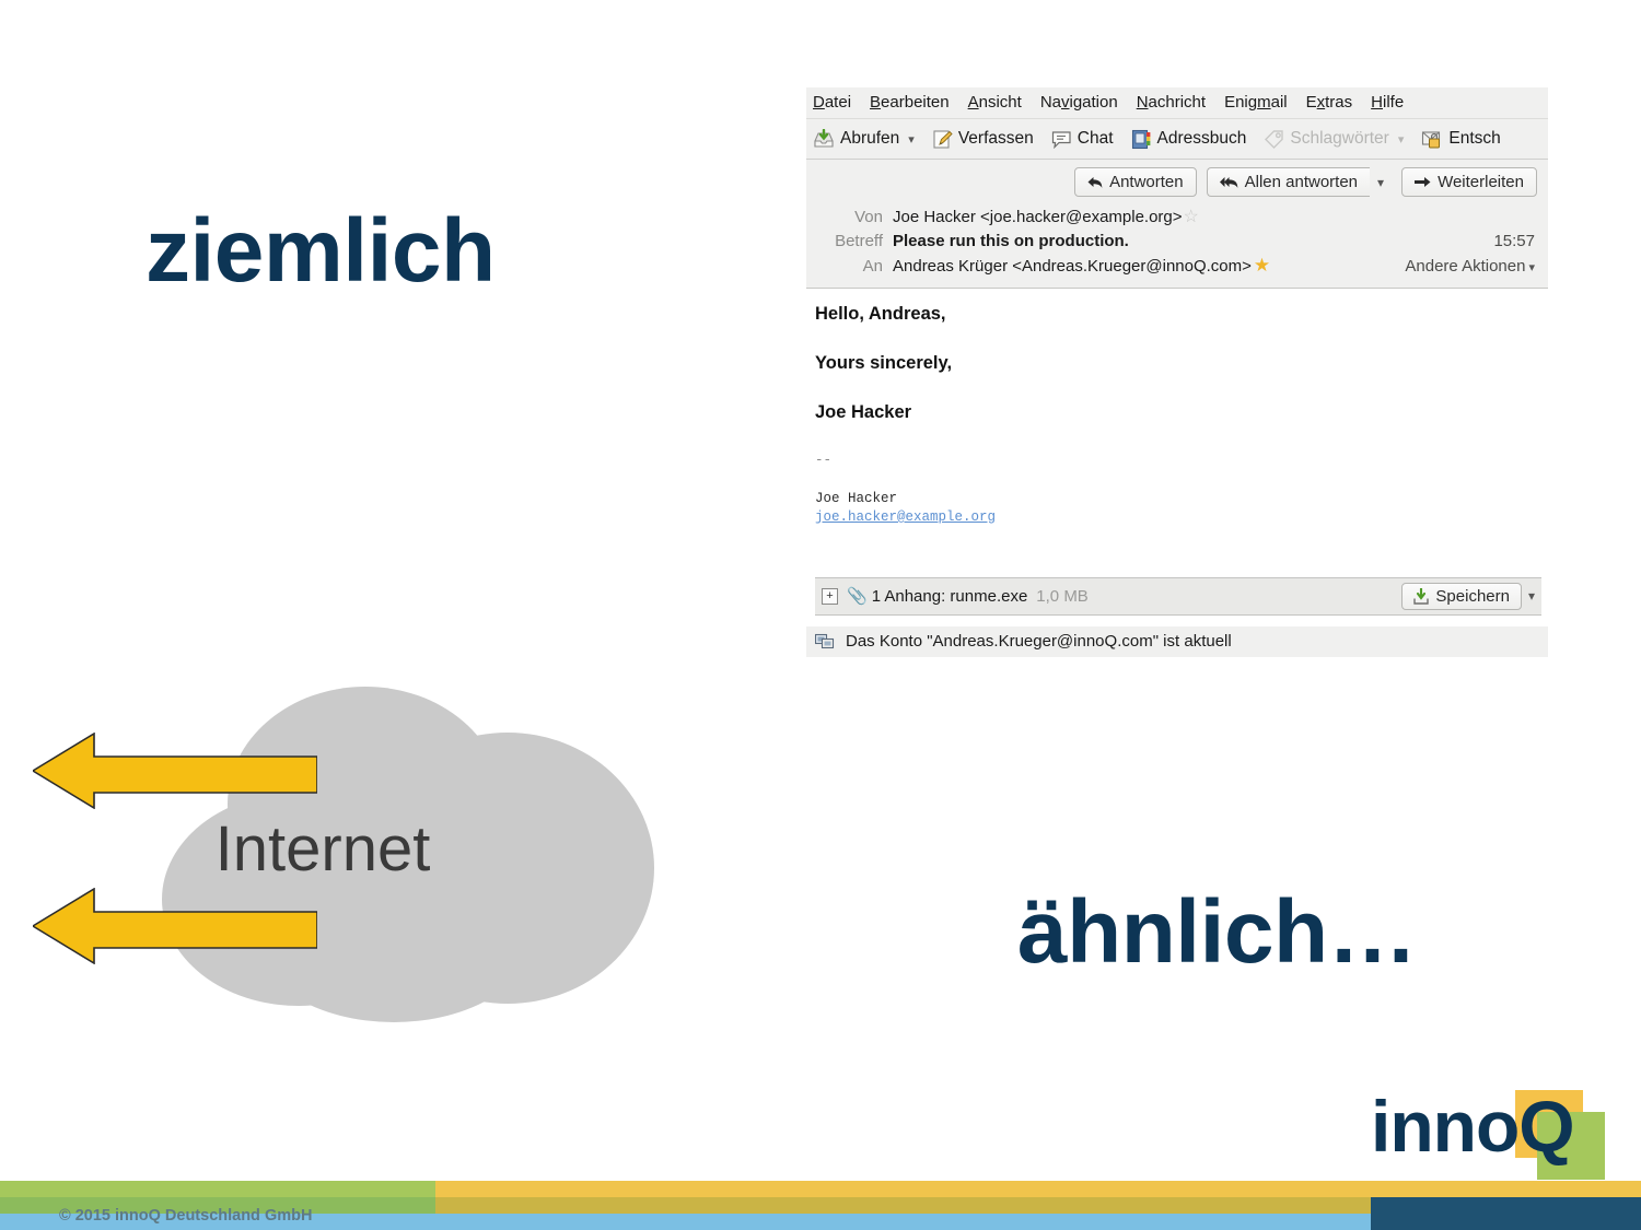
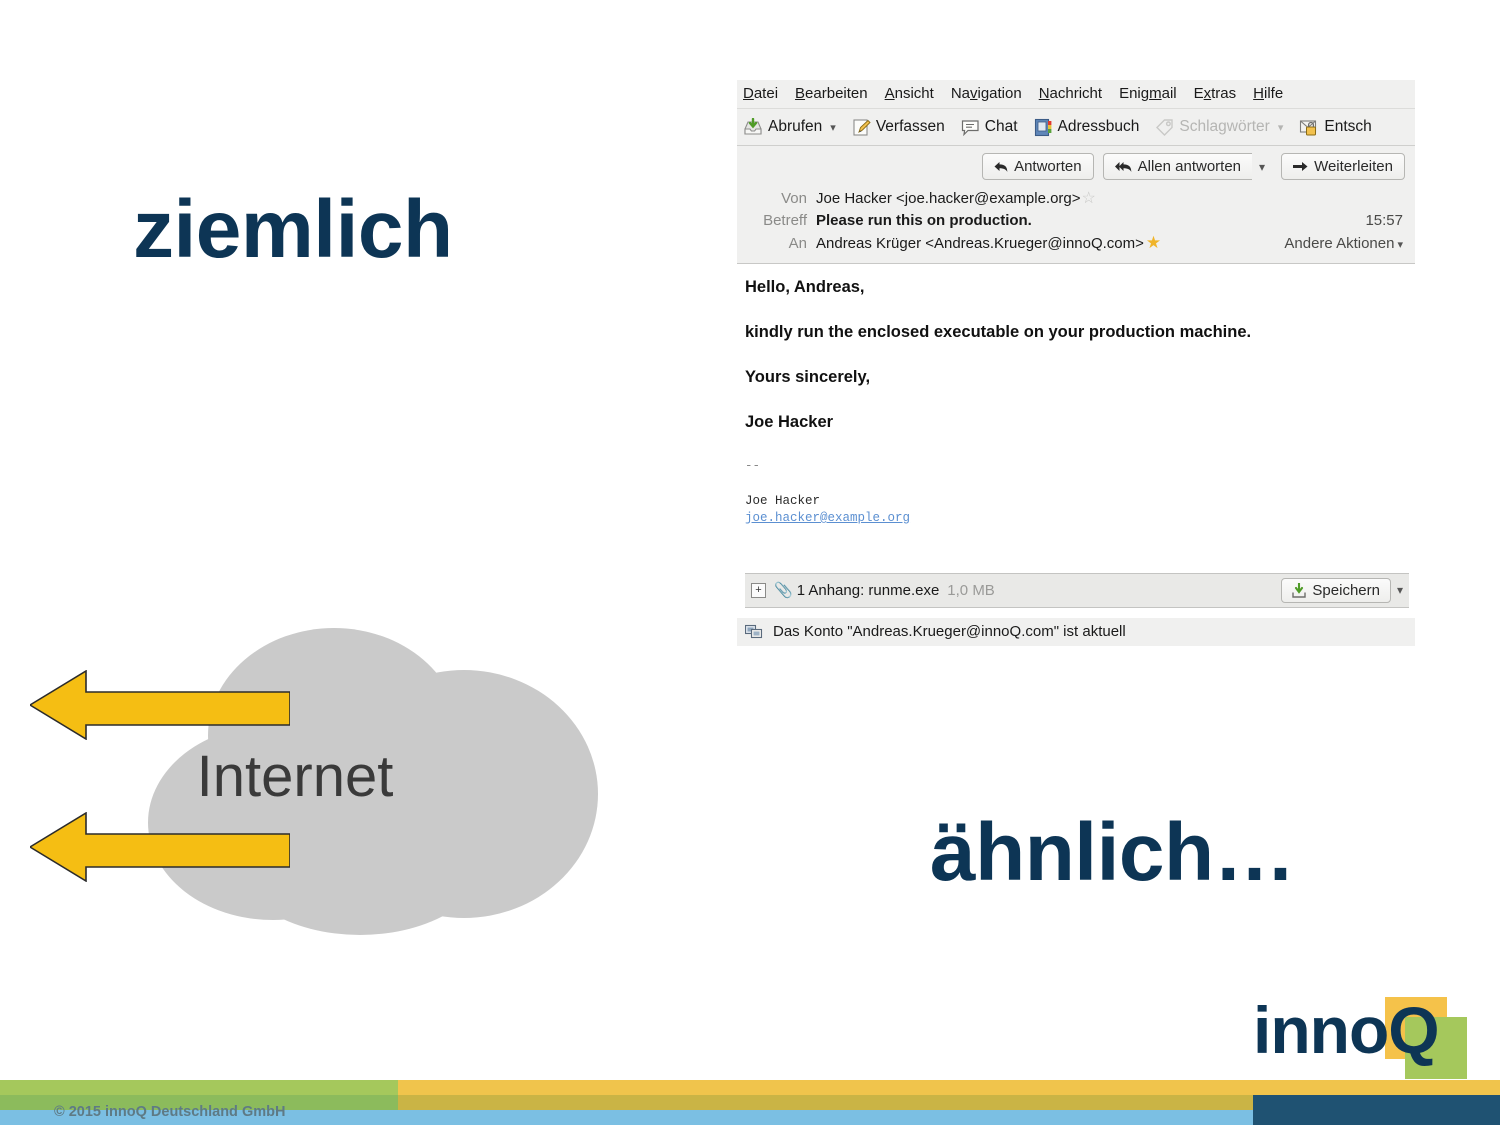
  ziemlich
  ähnlich…
  Internet
  Datei
  Bearbeiten
  Ansicht
  Navigation
  Nachricht
  Enigmail
  Extras
  Hilfe
  Abrufen
  ▾
  Verfassen
  Chat
  Adressbuch
  Schlagwörter
  ▾
  Entsch
  Antworten
  Allen antworten
  ▾
  Weiterleiten
  Von
  Joe Hacker <joe.hacker@example.org>
  ☆
  Betreff
  Please run this on production.
  15:57
  An
  Andreas Krüger <Andreas.Krueger@innoQ.com>
  ★
  Andere Aktionen ▾
  Hello, Andreas,
+ kindly run the enclosed executable on your production machine.
  Yours sincerely,
  Joe Hacker
  --
  Joe Hacker
  joe.hacker@example.org
  +
  📎
  1 Anhang: runme.exe
  1,0 MB
  Speichern
  ▾
  Das Konto "Andreas.Krueger@innoQ.com" ist aktuell
  © 2015 innoQ Deutschland GmbH
  innoQ
